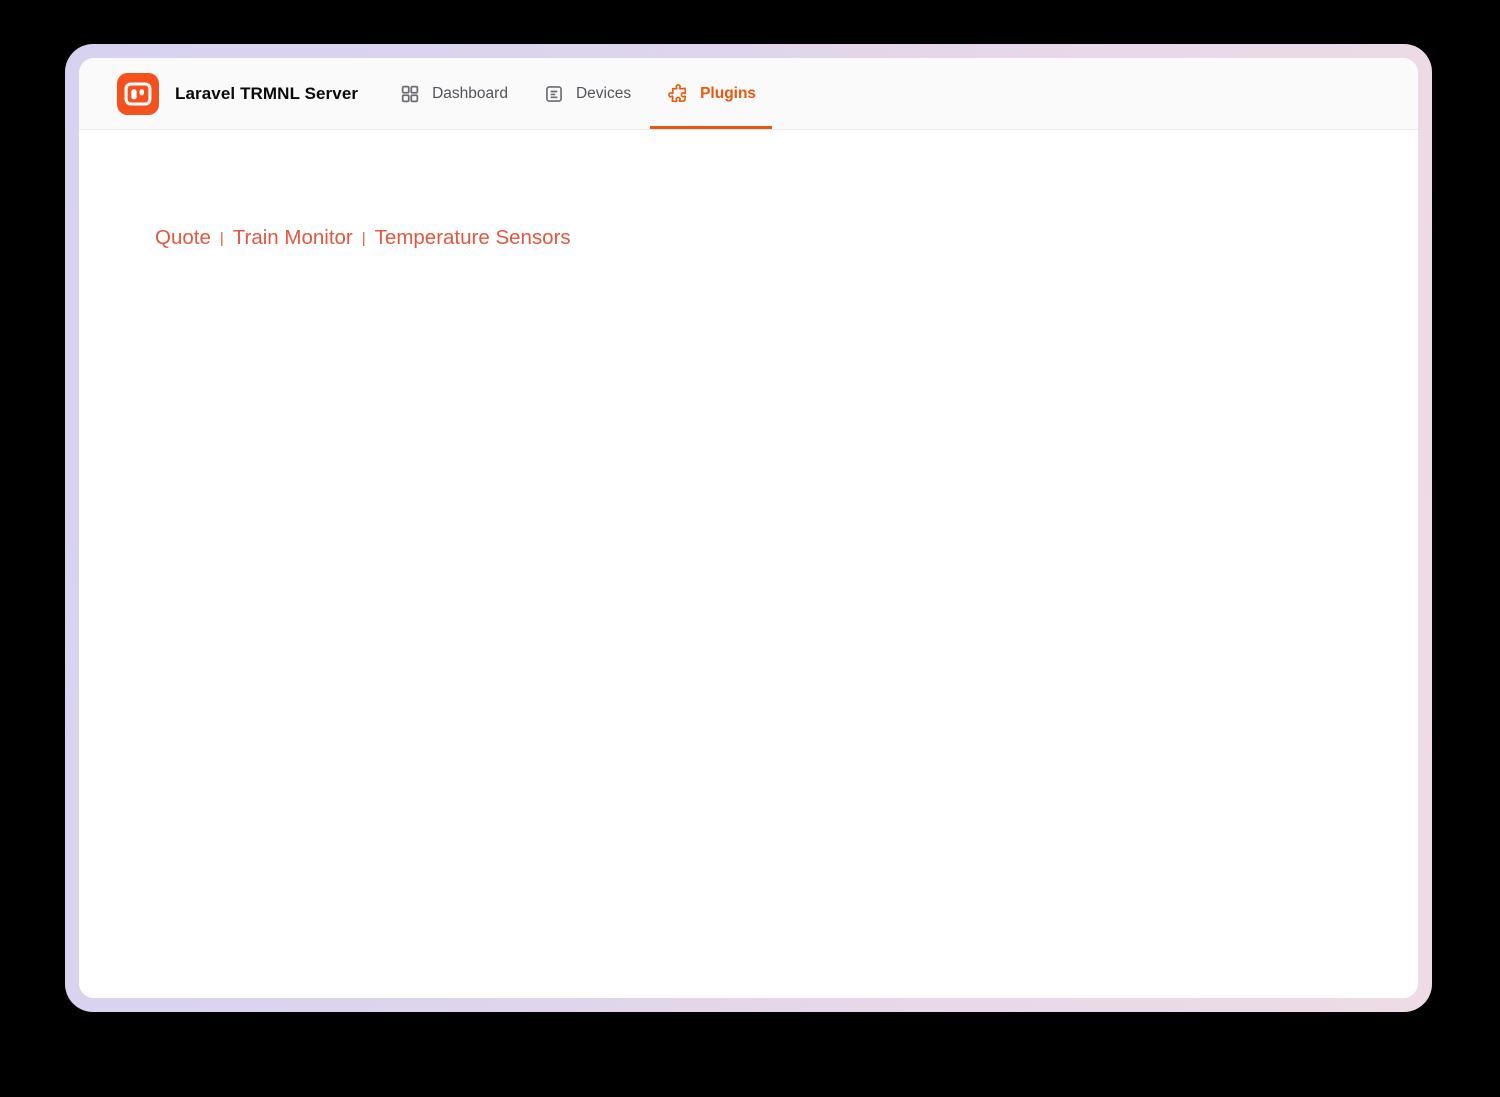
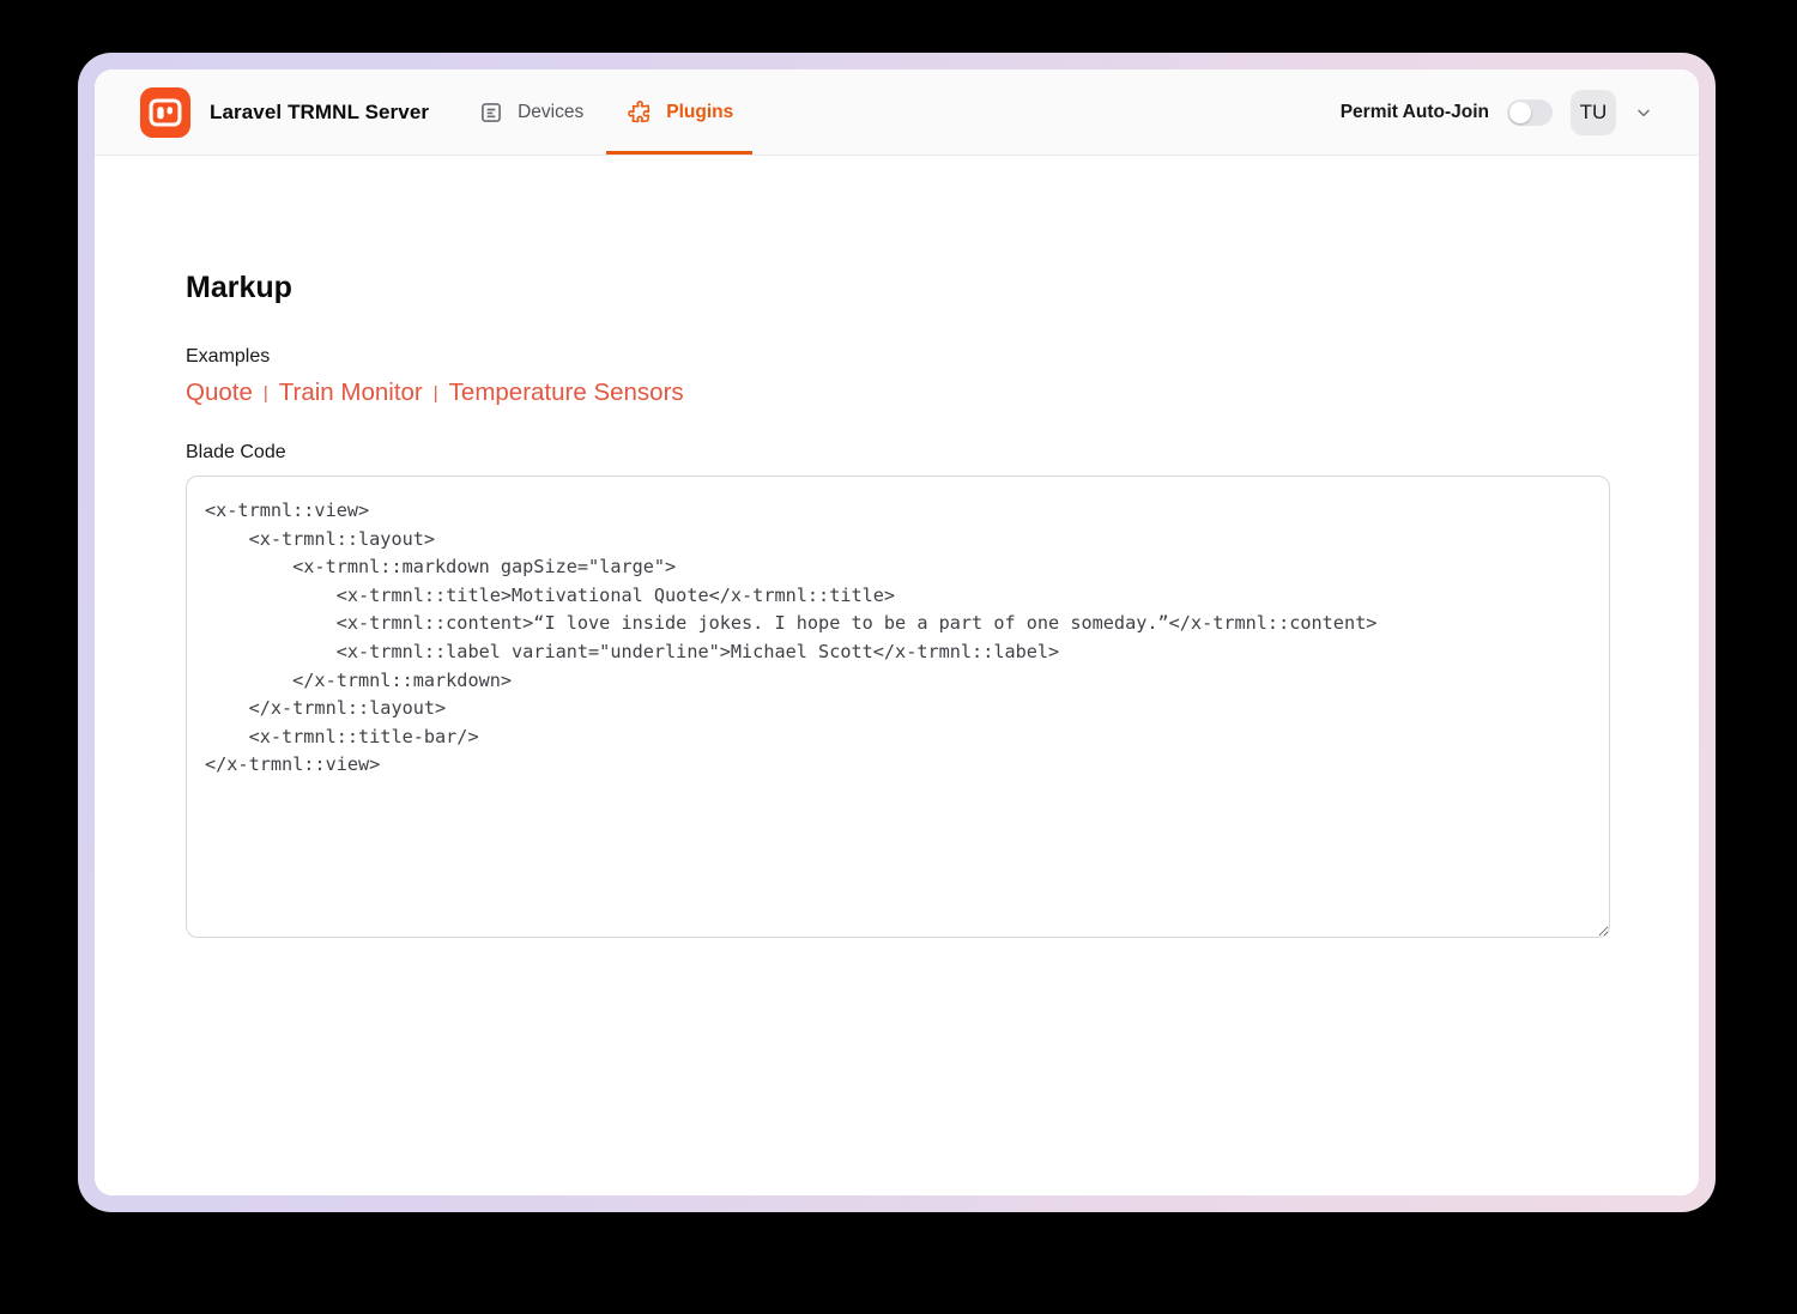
  Laravel TRMNL Server
- Dashboard
  Devices
  Plugins
+ Permit Auto-Join
+ TU
+ Markup
+ Examples
  Quote
  |
  Train Monitor
  |
  Temperature Sensors
+ Blade Code
+ <x-trmnl::view>
+ <x-trmnl::layout>
+ <x-trmnl::markdown gapSize="large">
+ <x-trmnl::title>Motivational Quote</x-trmnl::title>
+ <x-trmnl::content>“I love inside jokes. I hope to be a part of one someday.”</x-trmnl::content>
+ <x-trmnl::label variant="underline">Michael Scott</x-trmnl::label>
+ </x-trmnl::markdown>
+ </x-trmnl::layout>
+ <x-trmnl::title-bar/>
+ </x-trmnl::view>
